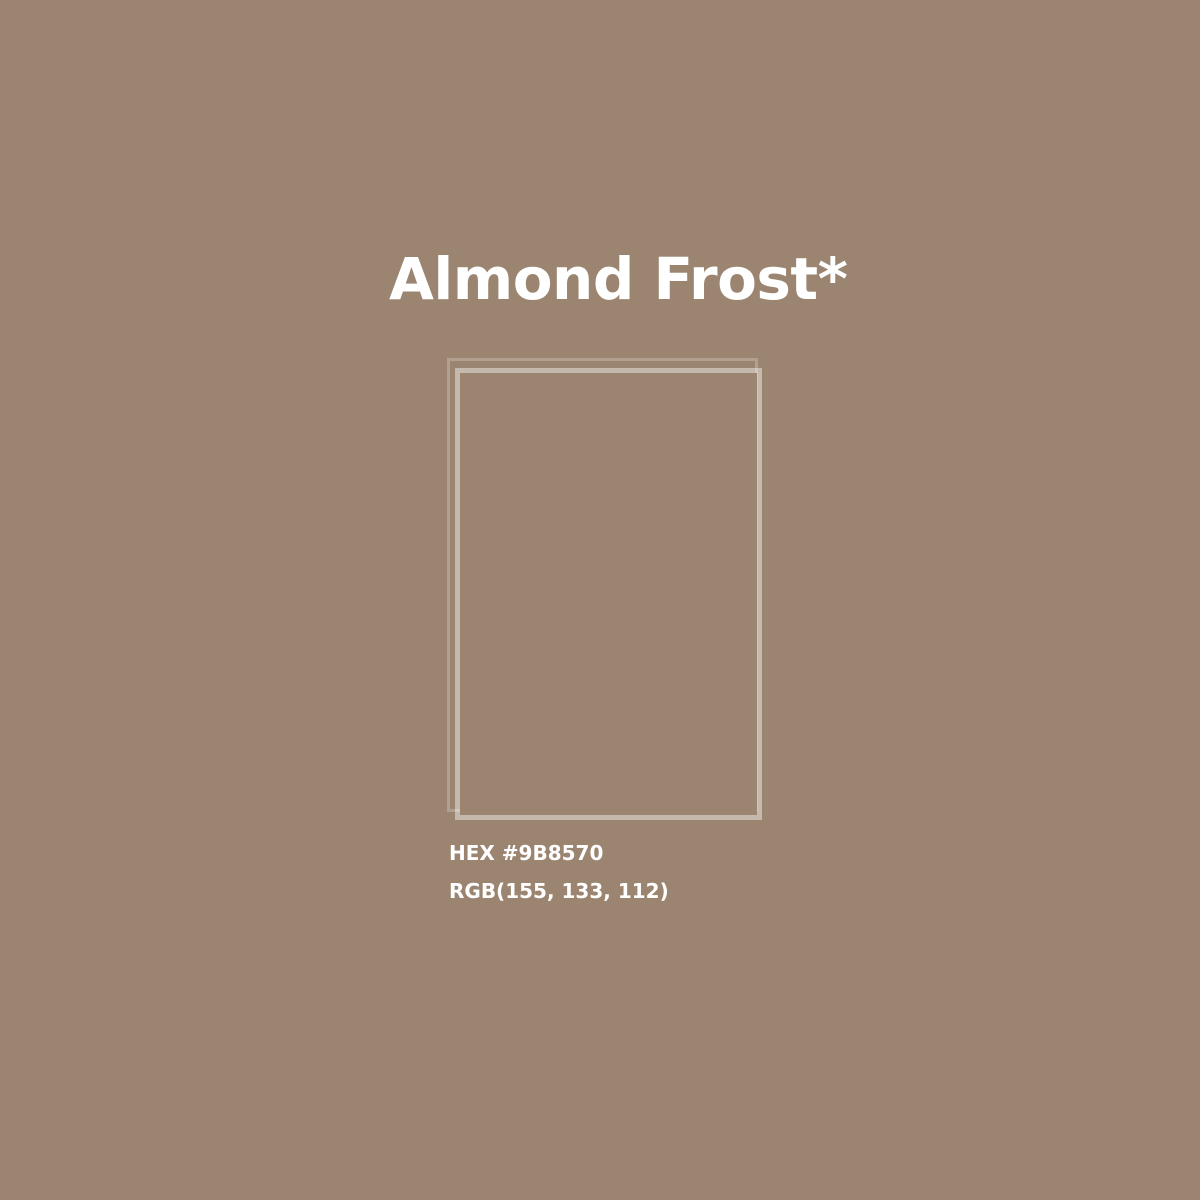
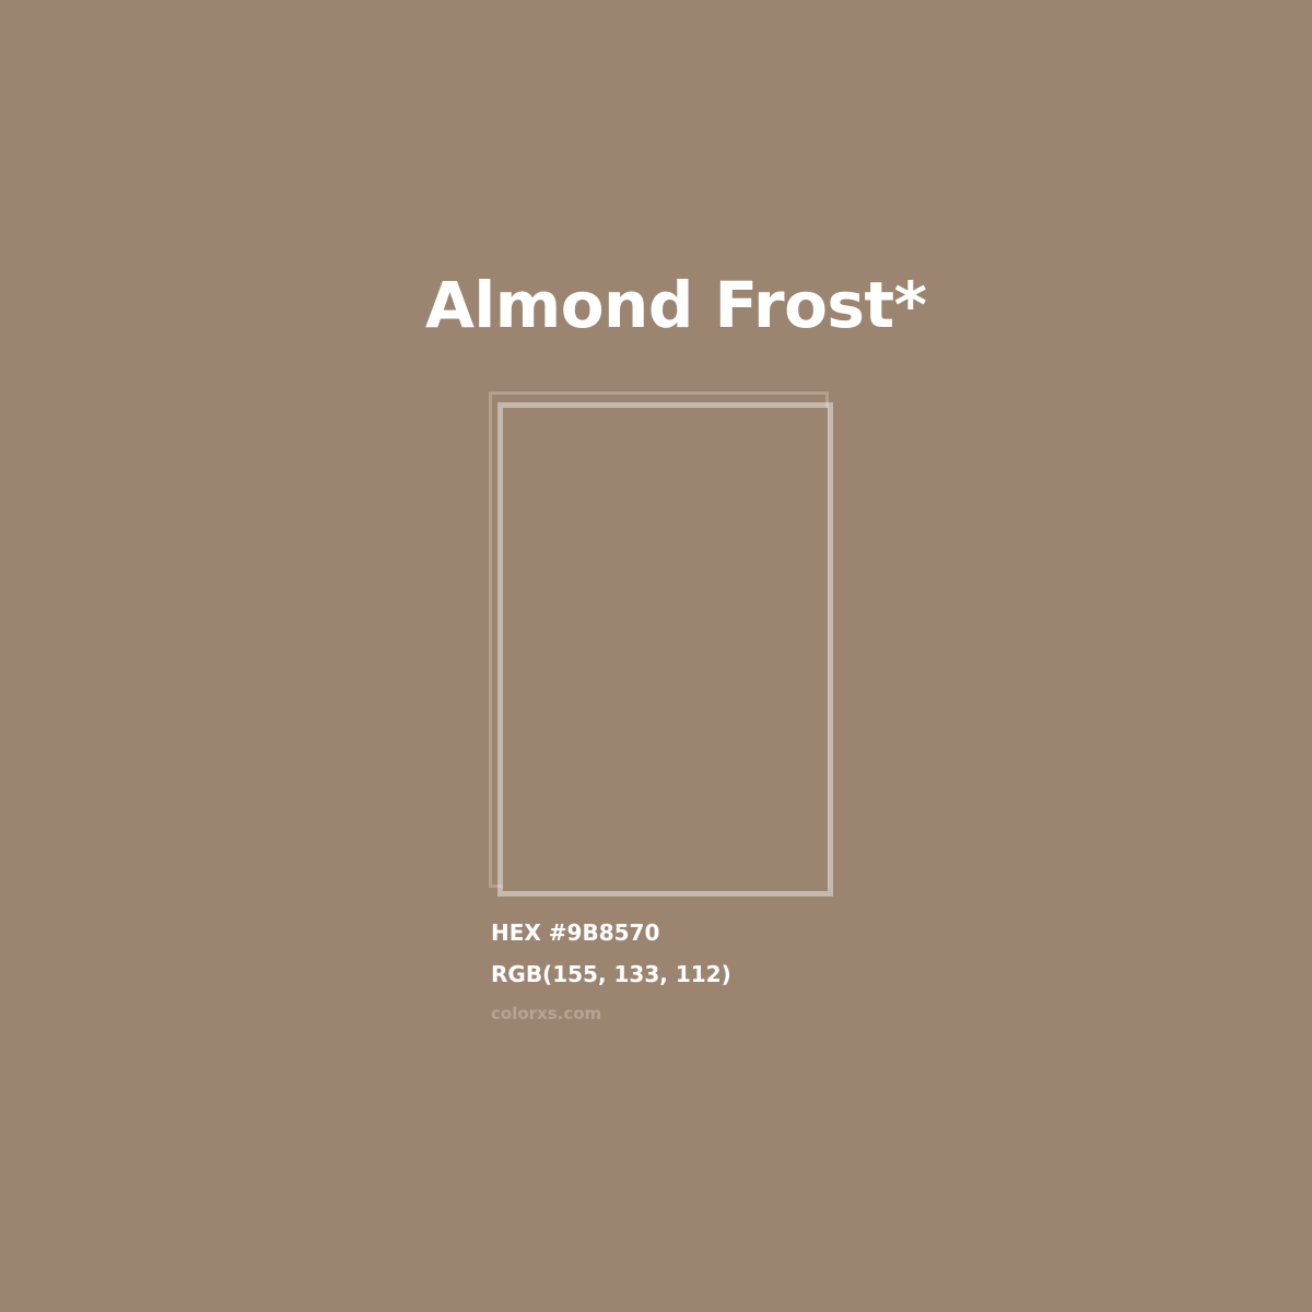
  Almond Frost*
  HEX #9B8570
  RGB(155, 133, 112)
+ colorxs.com
